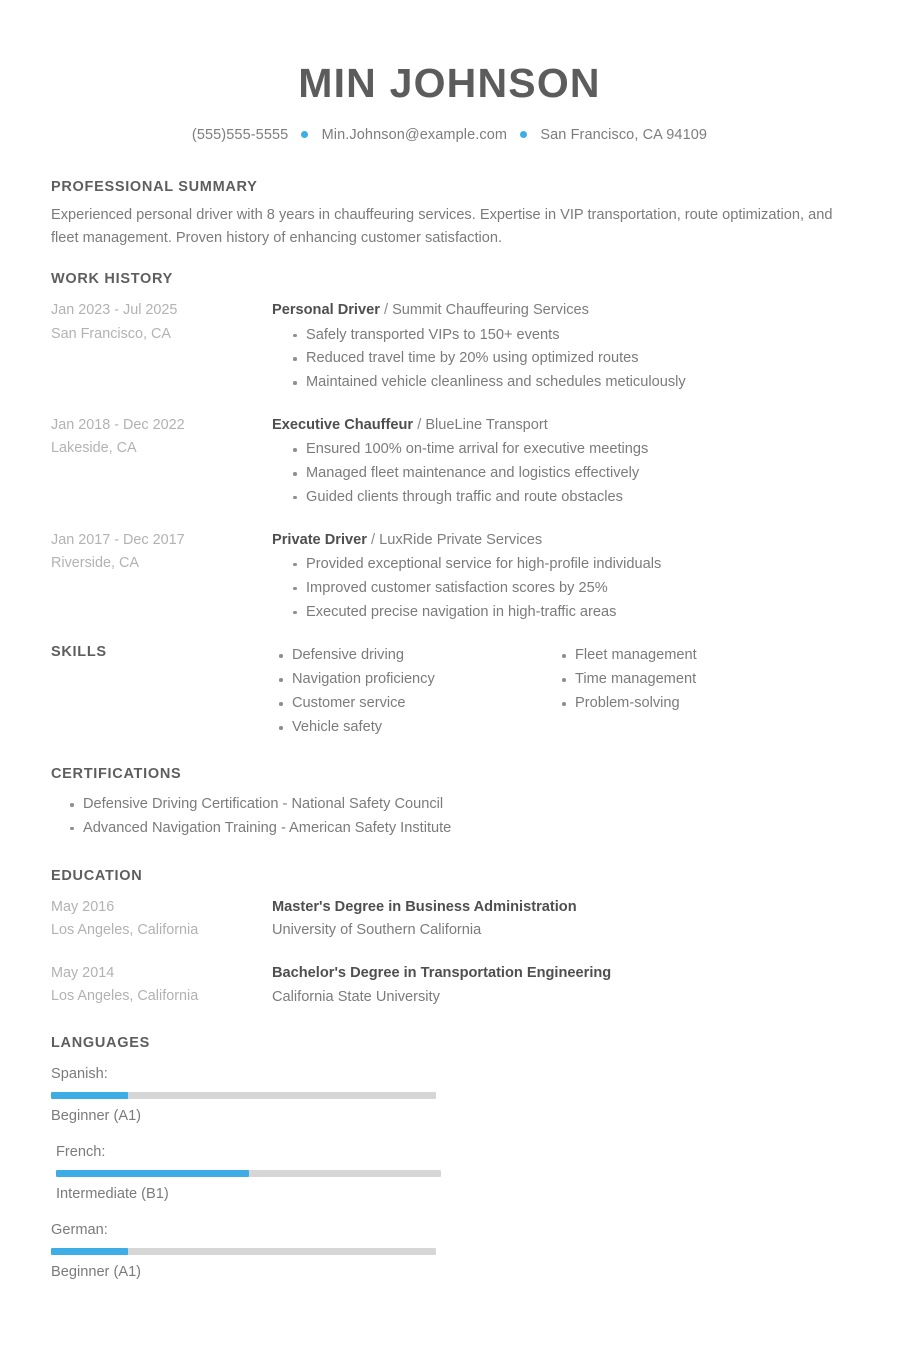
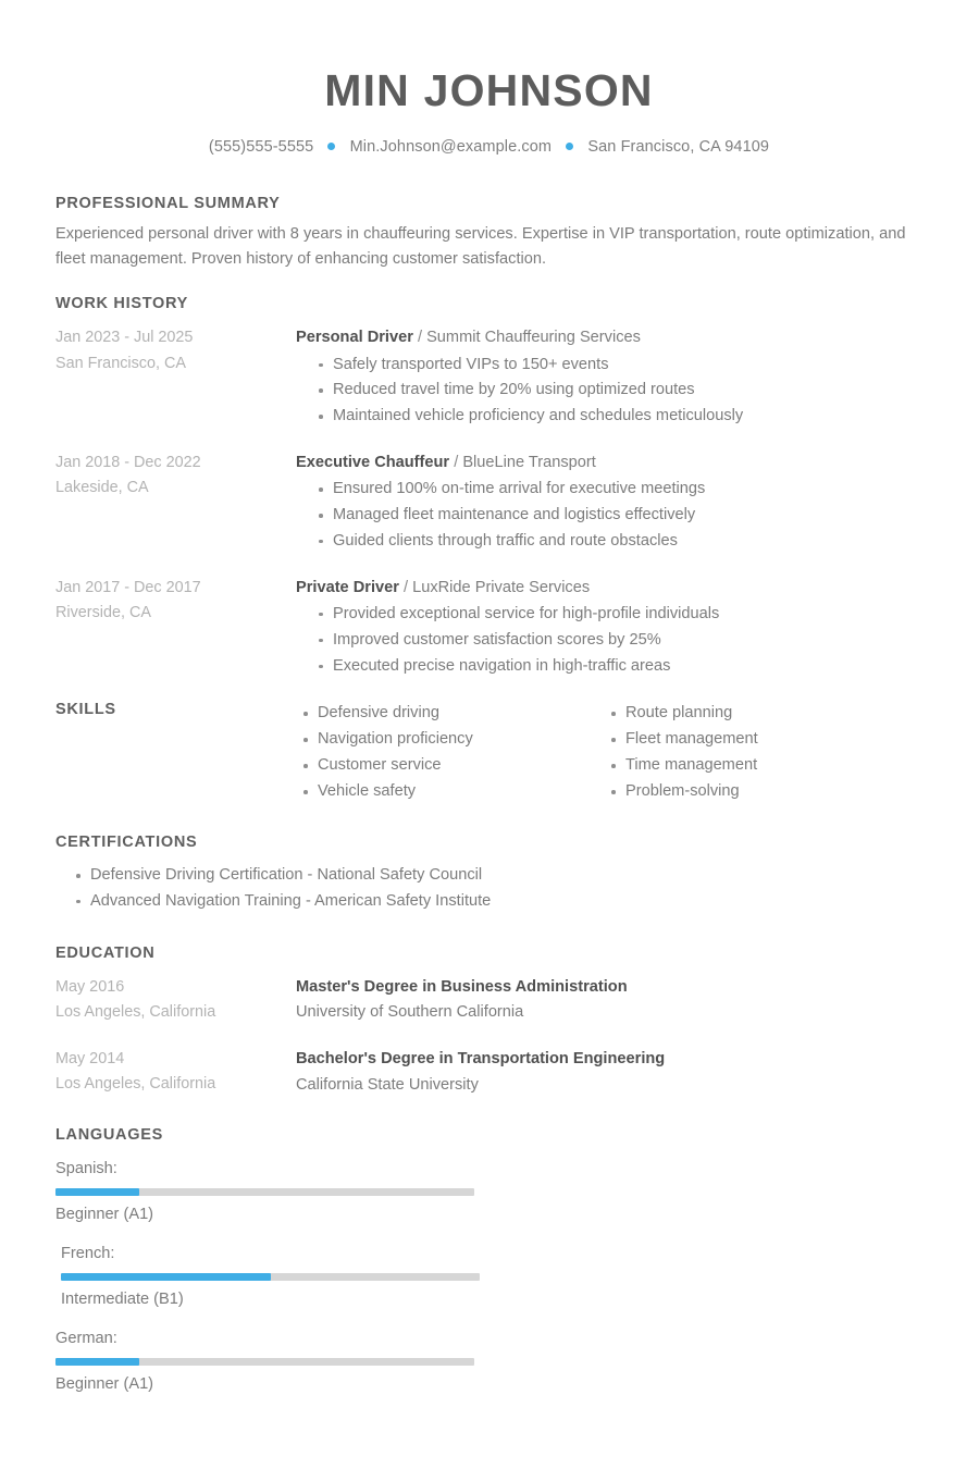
  MIN JOHNSON
  (555)555-5555 Min.Johnson@example.com San Francisco, CA 94109
  PROFESSIONAL SUMMARY
  Experienced personal driver with 8 years in chauffeuring services. Expertise in VIP transportation, route optimization, and fleet management. Proven history of enhancing customer satisfaction.
  WORK HISTORY
  Jan 2023 - Jul 2025
  San Francisco, CA
  Personal Driver / Summit Chauffeuring Services
  Safely transported VIPs to 150+ events
  Reduced travel time by 20% using optimized routes
- Maintained vehicle cleanliness and schedules meticulously
+ Maintained vehicle proficiency and schedules meticulously
  Jan 2018 - Dec 2022
  Lakeside, CA
  Executive Chauffeur / BlueLine Transport
  Ensured 100% on-time arrival for executive meetings
  Managed fleet maintenance and logistics effectively
  Guided clients through traffic and route obstacles
  Jan 2017 - Dec 2017
  Riverside, CA
  Private Driver / LuxRide Private Services
  Provided exceptional service for high-profile individuals
  Improved customer satisfaction scores by 25%
  Executed precise navigation in high-traffic areas
  SKILLS
  Defensive driving
  Navigation proficiency
  Customer service
  Vehicle safety
+ Route planning
  Fleet management
  Time management
  Problem-solving
  CERTIFICATIONS
  Defensive Driving Certification - National Safety Council
  Advanced Navigation Training - American Safety Institute
  EDUCATION
  May 2016
  Los Angeles, California
  Master's Degree in Business Administration
  University of Southern California
  May 2014
  Los Angeles, California
  Bachelor's Degree in Transportation Engineering
  California State University
  LANGUAGES
  Spanish:
  Beginner (A1)
  French:
  Intermediate (B1)
  German:
  Beginner (A1)
